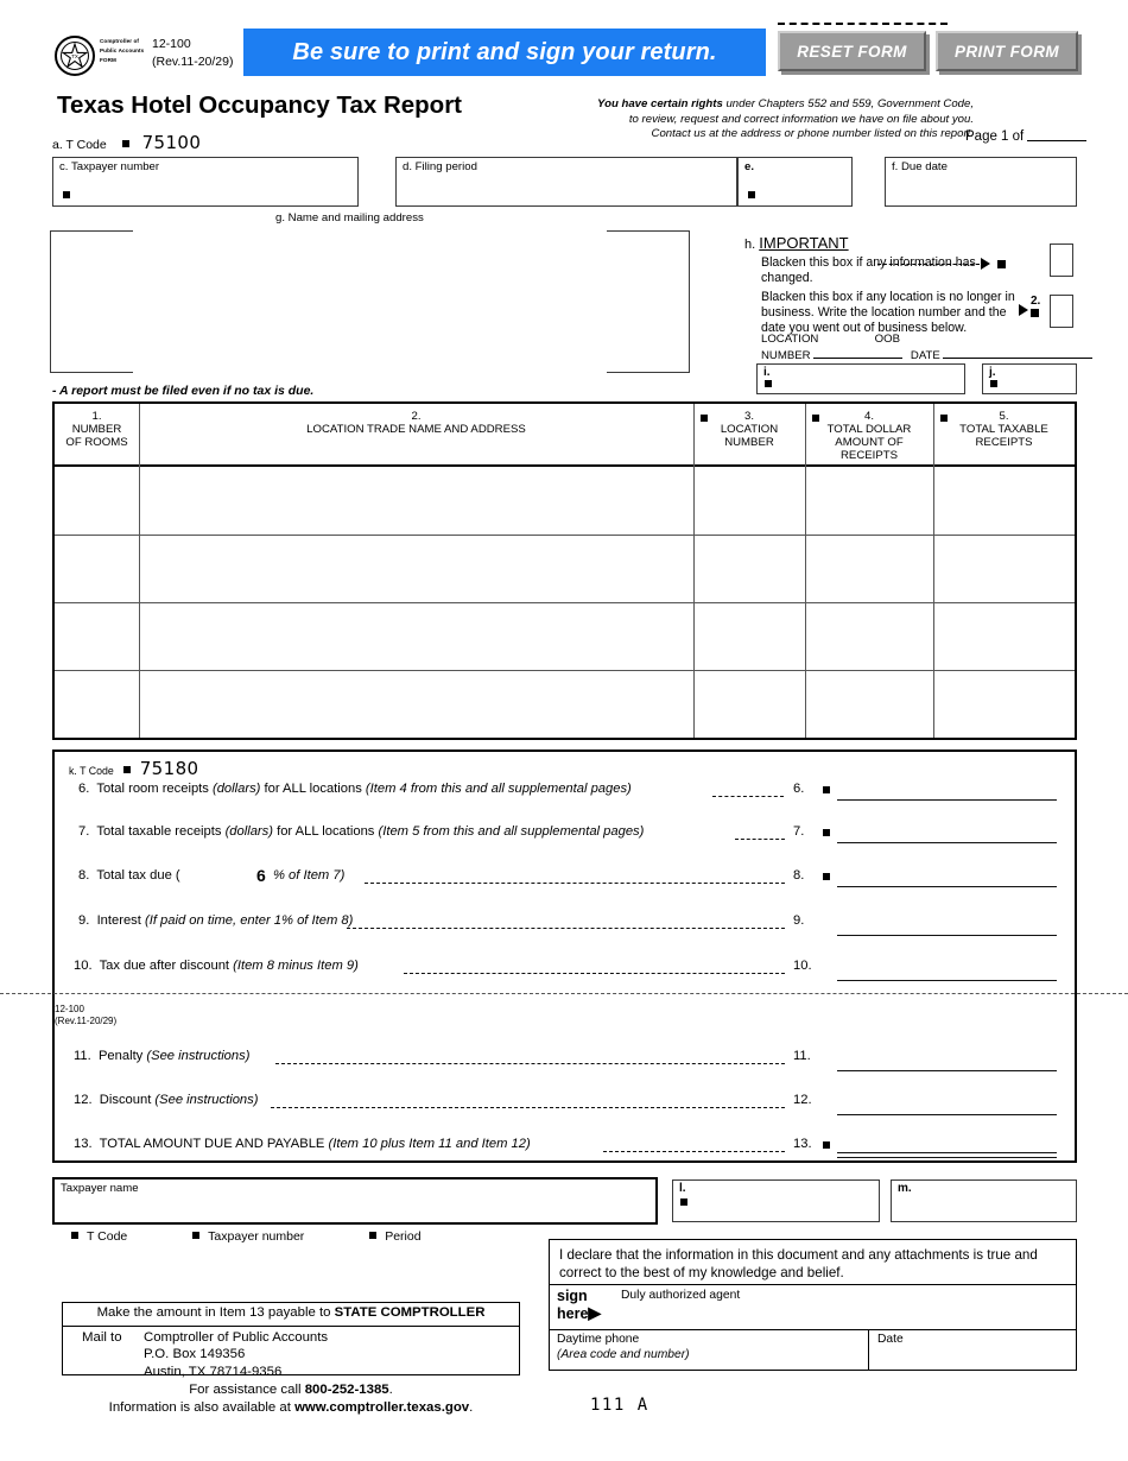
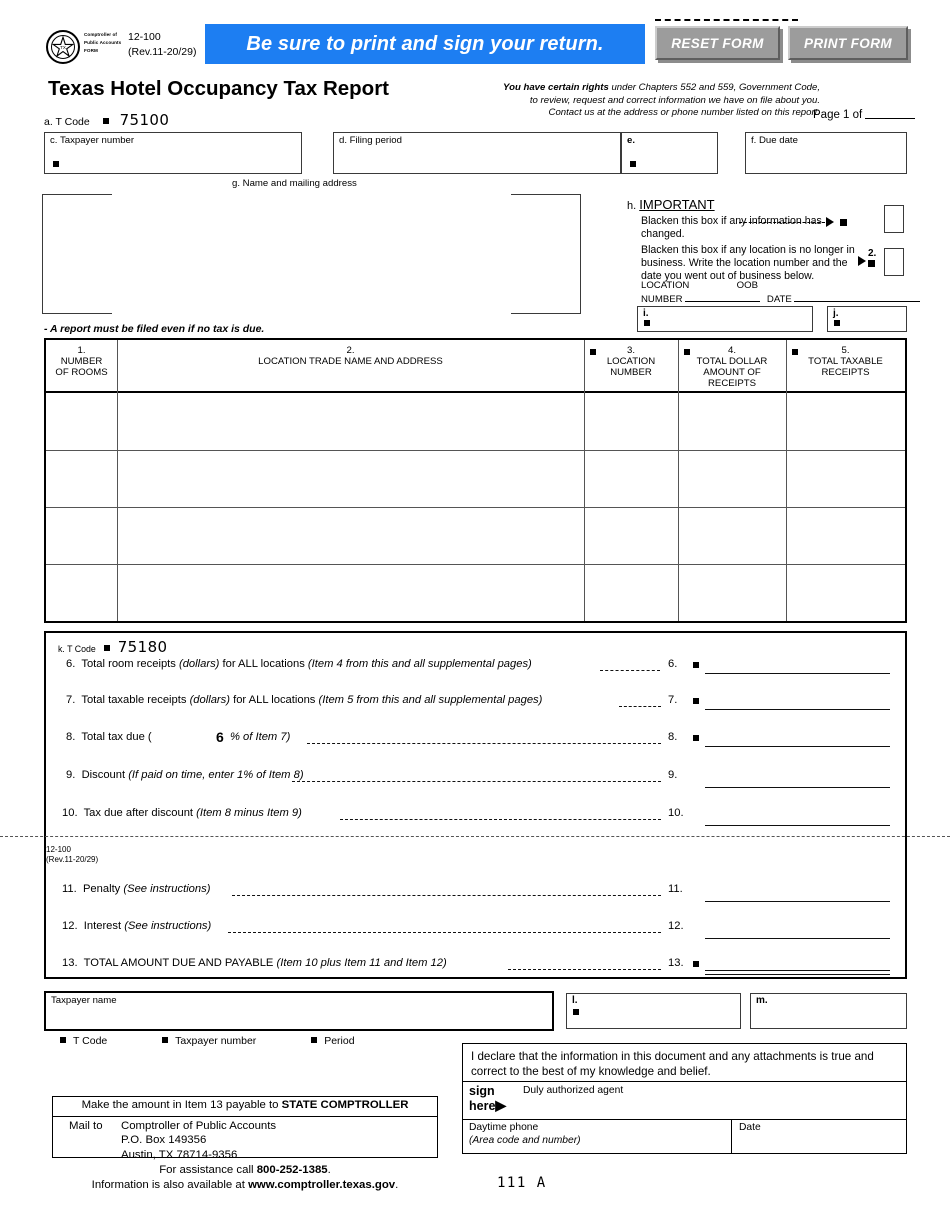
  12-100
  (Rev.11-20/29)
  Be sure to print and sign your return.
  RESET FORM
  PRINT FORM
  Texas Hotel Occupancy Tax Report
  You have certain rights under Chapters 552 and 559, Government Code,
  to review, request and correct information we have on file about you.
  Contact us at the address or phone number listed on this report.
  Page 1 of
  a. T Code 75100
  c. Taxpayer number
  d. Filing period
  e.
  f. Due date
  g. Name and mailing address
  h. IMPORTANT
  Blacken this box if any information has changed.
  Blacken this box if any location is no longer in business. Write the location number and the date you went out of business below.
  2.
  LOCATION OOB
  NUMBER DATE
  i.
  j.
  - A report must be filed even if no tax is due.
  1.
  NUMBER
  OF ROOMS
  2.
  LOCATION TRADE NAME AND ADDRESS
  3.
  LOCATION
  NUMBER
  4.
  TOTAL DOLLAR
  AMOUNT OF
  RECEIPTS
  5.
  TOTAL TAXABLE
  RECEIPTS
  k. T Code 75180
  6. Total room receipts (dollars) for ALL locations (Item 4 from this and all supplemental pages)
  6.
  7. Total taxable receipts (dollars) for ALL locations (Item 5 from this and all supplemental pages)
  7.
  8. Total tax due (
  6
  % of Item 7)
  8.
- 9. Interest (If paid on time, enter 1% of Item 8)
+ 9. Discount (If paid on time, enter 1% of Item 8)
  9.
  10. Tax due after discount (Item 8 minus Item 9)
  10.
  12-100
  (Rev.11-20/29)
  11. Penalty (See instructions)
  11.
- 12. Discount (See instructions)
+ 12. Interest (See instructions)
  12.
  13. TOTAL AMOUNT DUE AND PAYABLE (Item 10 plus Item 11 and Item 12)
  13.
  Taxpayer name
  l.
  m.
  T Code Taxpayer number Period
  I declare that the information in this document and any attachments is true and correct to the best of my knowledge and belief.
  sign
  here▶
  Duly authorized agent
  Daytime phone
  (Area code and number)
  Date
  Make the amount in Item 13 payable to STATE COMPTROLLER
  Mail to
  Comptroller of Public Accounts
  P.O. Box 149356
  Austin, TX 78714-9356
  For assistance call 800-252-1385.
  Information is also available at www.comptroller.texas.gov.
  111 A
